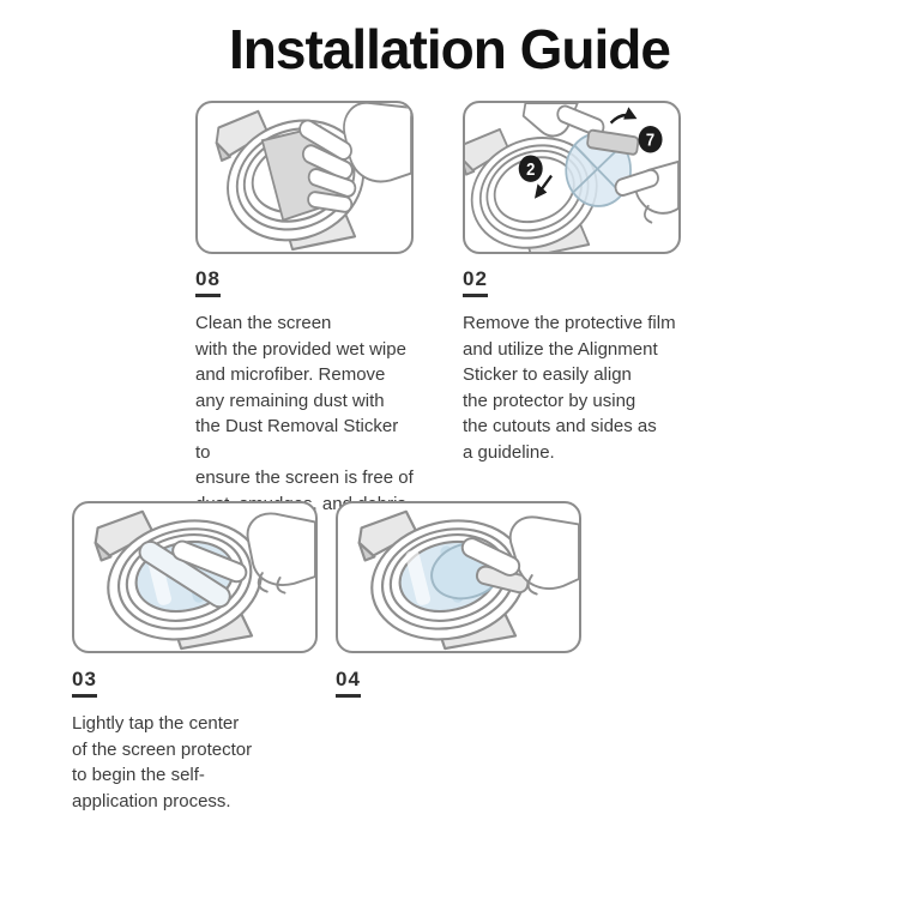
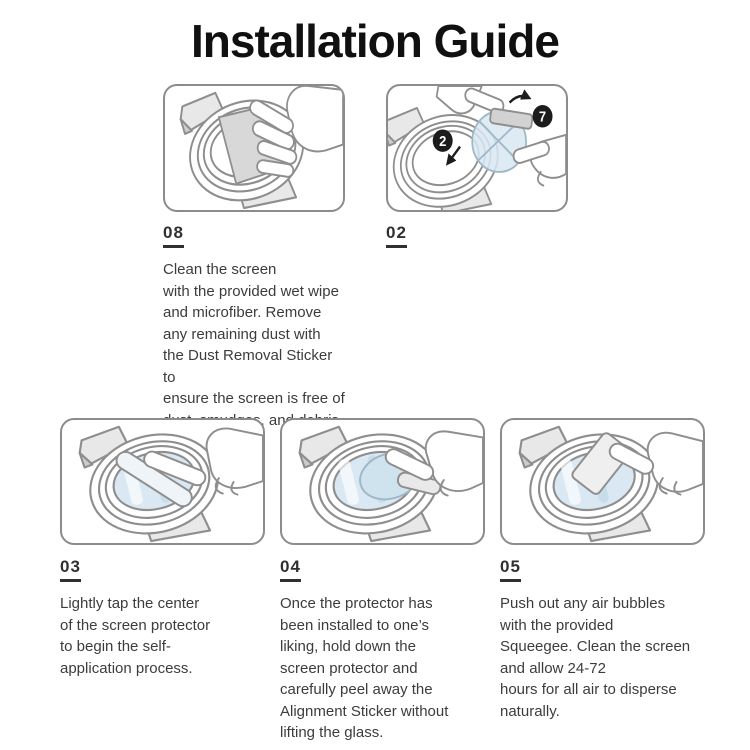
  Installation Guide
  08
  Clean the screen
  with the provided wet wipe
  and microfiber. Remove
  any remaining dust with
  the Dust Removal Sticker to
  ensure the screen is free of
  7
  2
  02
- Remove the protective film
- and utilize the Alignment
- Sticker to easily align
- the protector by using
- the cutouts and sides as
- a guideline.
  03
  Lightly tap the center
  of the screen protector
  to begin the self-
  application process.
  04
+ Once the protector has
+ been installed to one’s
+ liking, hold down the
+ screen protector and
+ carefully peel away the
+ Alignment Sticker without
+ lifting the glass.
+ 05
+ Push out any air bubbles
+ with the provided
+ Squeegee. Clean the screen
+ and allow 24-72
+ hours for all air to disperse
+ naturally.
